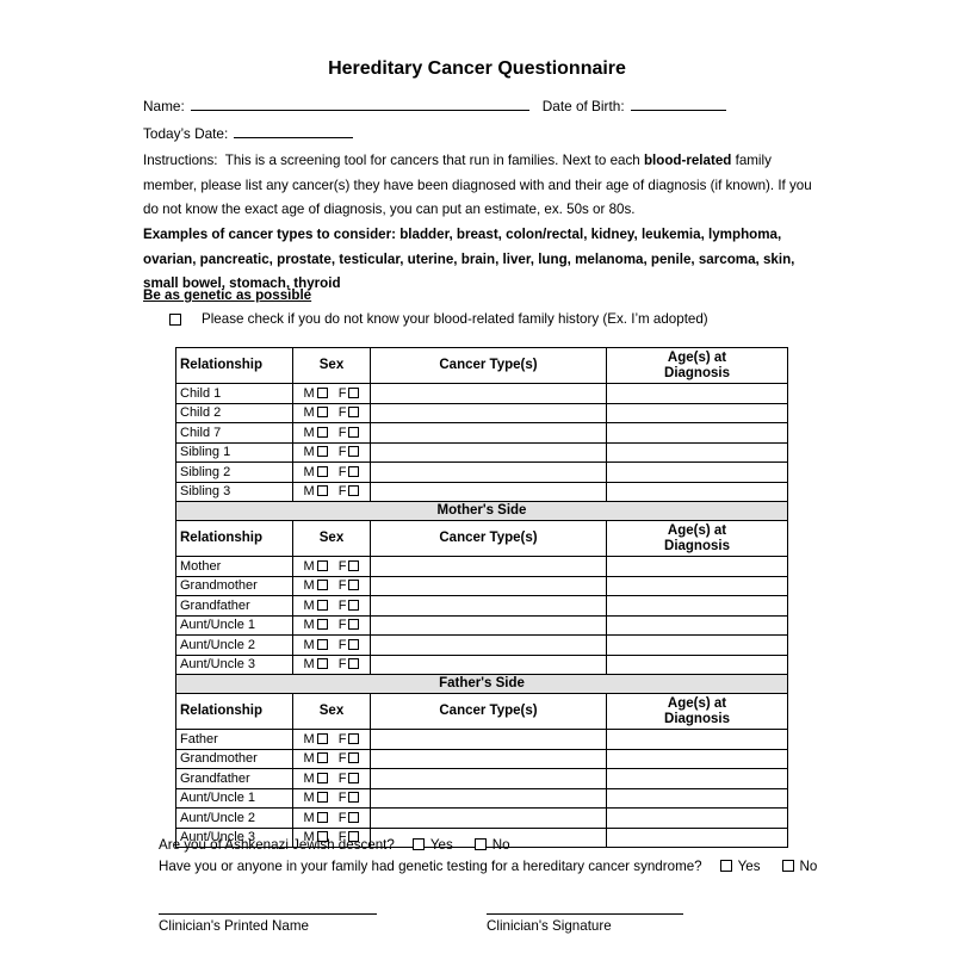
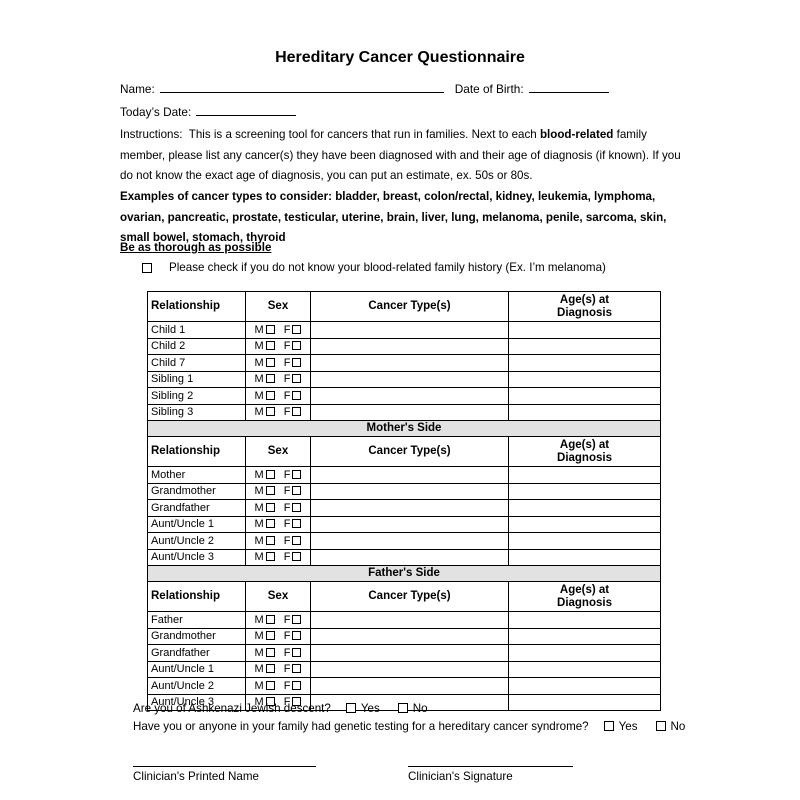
  Hereditary Cancer Questionnaire
  Name: Date of Birth:
  Today’s Date:
  Instructions: This is a screening tool for cancers that run in families. Next to each blood-related family member, please list any cancer(s) they have been diagnosed with and their age of diagnosis (if known). If you do not know the exact age of diagnosis, you can put an estimate, ex. 50s or 80s.
  Examples of cancer types to consider: bladder, breast, colon/rectal, kidney, leukemia, lymphoma, ovarian, pancreatic, prostate, testicular, uterine, brain, liver, lung, melanoma, penile, sarcoma, skin, small bowel, stomach, thyroid
- Be as genetic as possible
+ Be as thorough as possible
- Please check if you do not know your blood-related family history (Ex. I’m adopted)
+ Please check if you do not know your blood-related family history (Ex. I’m melanoma)
  Relationship	Sex	Cancer Type(s)	Age(s) atDiagnosis
  Child 1	M F
  Child 2	M F
  Child 7	M F
  Sibling 1	M F
  Sibling 2	M F
  Sibling 3	M F
  Mother's Side
  Relationship	Sex	Cancer Type(s)	Age(s) atDiagnosis
  Mother	M F
  Grandmother	M F
  Grandfather	M F
  Aunt/Uncle 1	M F
  Aunt/Uncle 2	M F
  Aunt/Uncle 3	M F
  Father's Side
  Relationship	Sex	Cancer Type(s)	Age(s) atDiagnosis
  Father	M F
  Grandmother	M F
  Grandfather	M F
  Aunt/Uncle 1	M F
  Aunt/Uncle 2	M F
  Aunt/Uncle 3	M F
  Are you of Ashkenazi Jewish descent?
  Yes
  No
  Have you or anyone in your family had genetic testing for a hereditary cancer syndrome?
  Yes
  No
  Clinician's Printed Name
  Clinician's Signature
